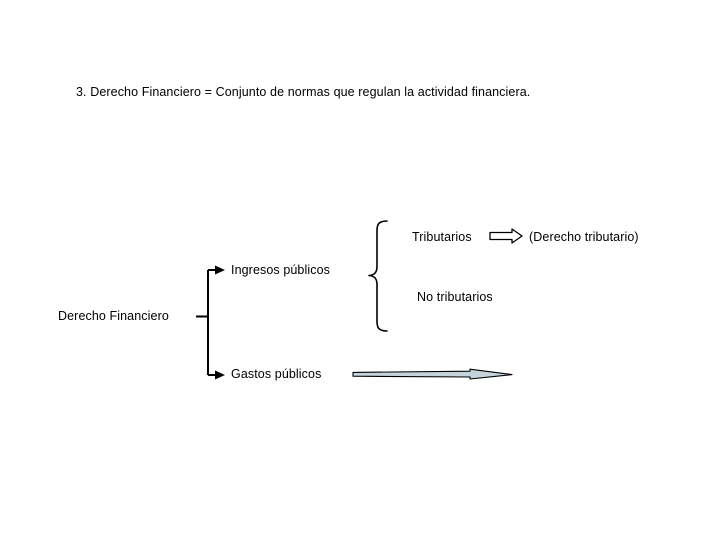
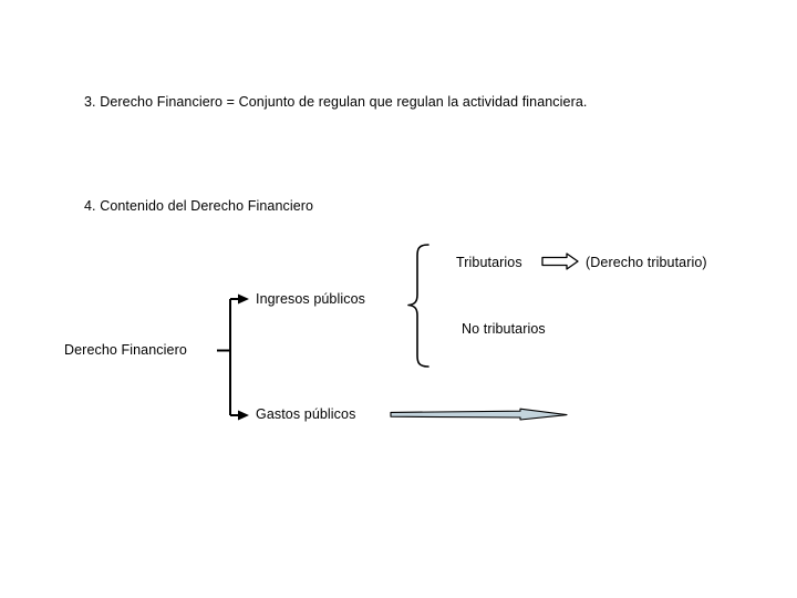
- 3. Derecho Financiero = Conjunto de normas que regulan la actividad financiera.
+ 3. Derecho Financiero = Conjunto de regulan que regulan la actividad financiera.
+ 4. Contenido del Derecho Financiero
  Derecho Financiero
  Ingresos públicos
  Gastos públicos
  Tributarios
  No tributarios
  (Derecho tributario)
